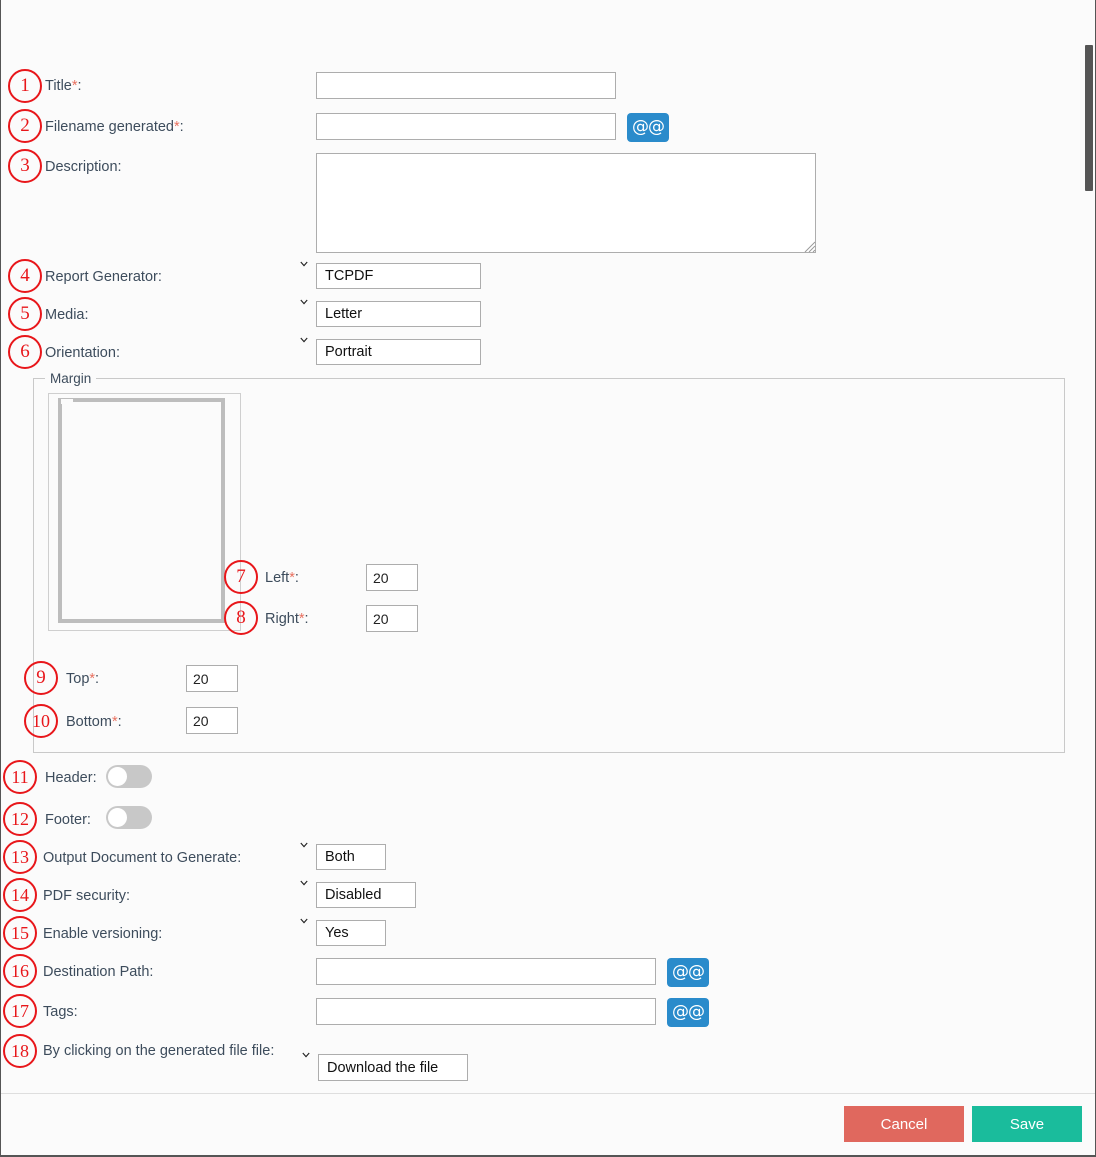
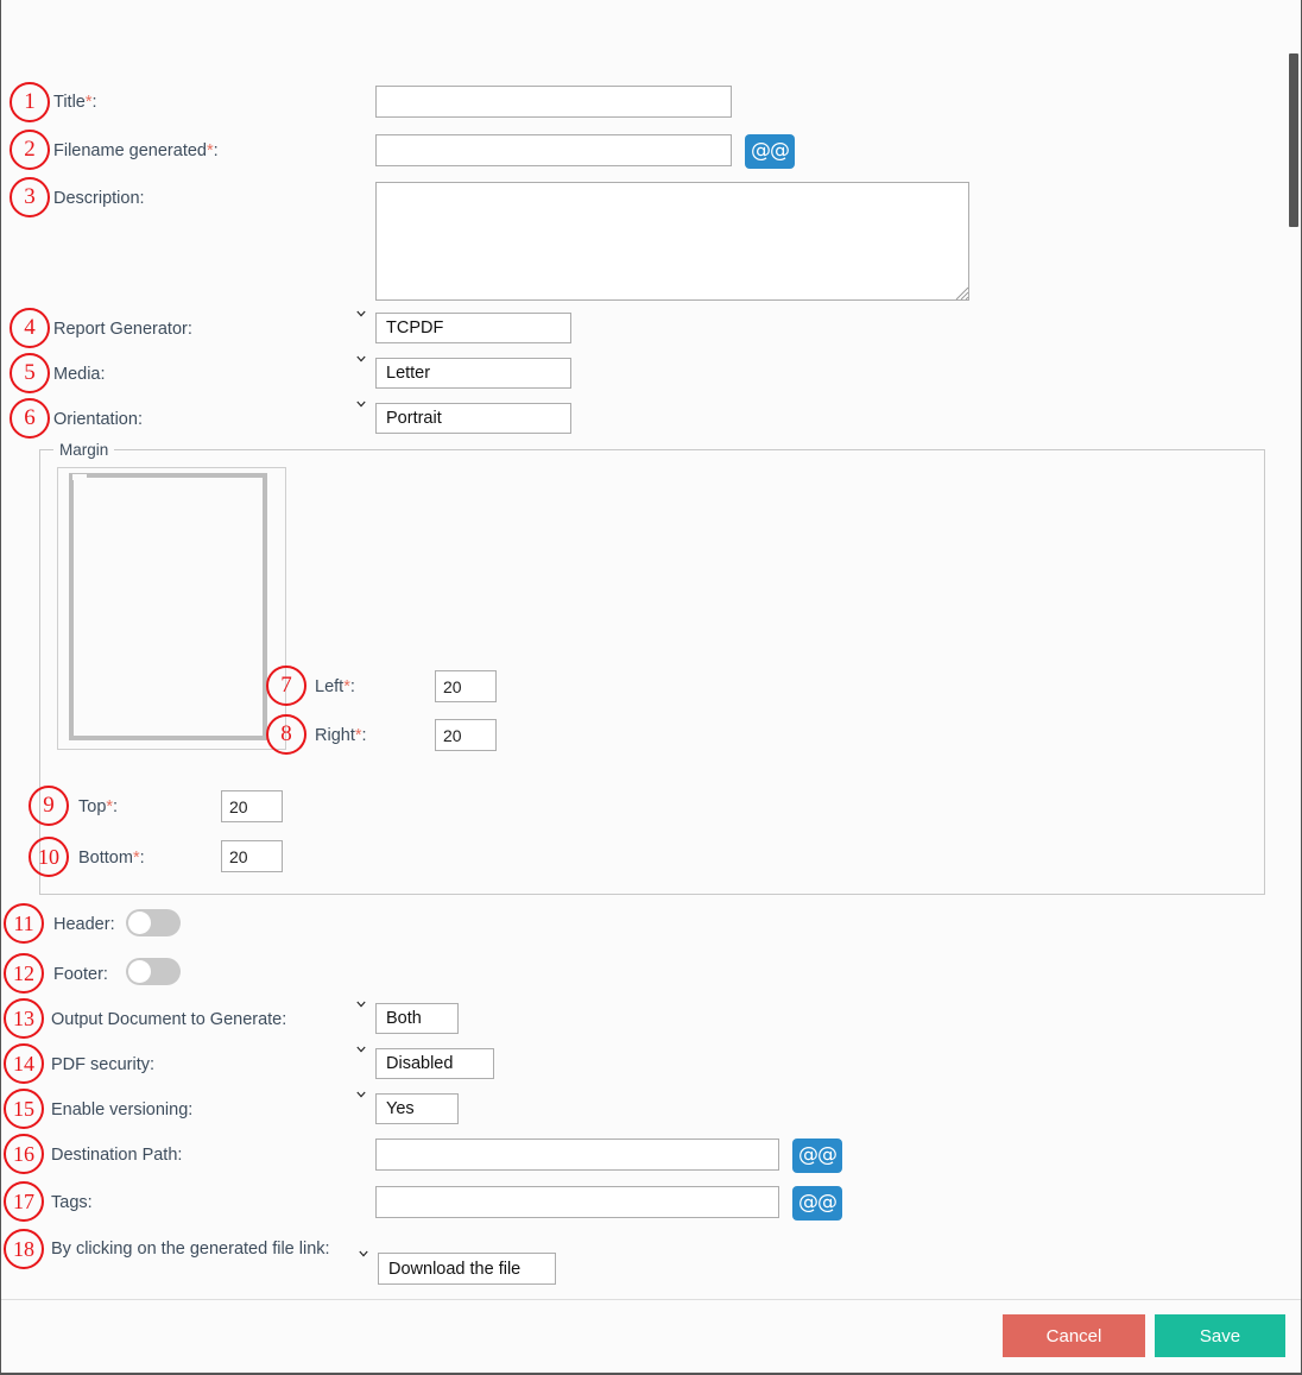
  1
  Title*:
  2
  Filename generated*:
  @@
  3
  Description:
  4
  Report Generator:
  TCPDF
  5
  Media:
  Letter
  6
  Orientation:
  Portrait
  Margin
  7
  Left*:
  20
  8
  Right*:
  20
  9
  Top*:
  20
  10
  Bottom*:
  20
  11
  Header:
  12
  Footer:
  13
  Output Document to Generate:
  Both
  14
  PDF security:
  Disabled
  15
  Enable versioning:
  Yes
  16
  Destination Path:
  @@
  17
  Tags:
  @@
  18
- By clicking on the generated file file:
+ By clicking on the generated file link:
  Download the file
  Cancel
  Save
